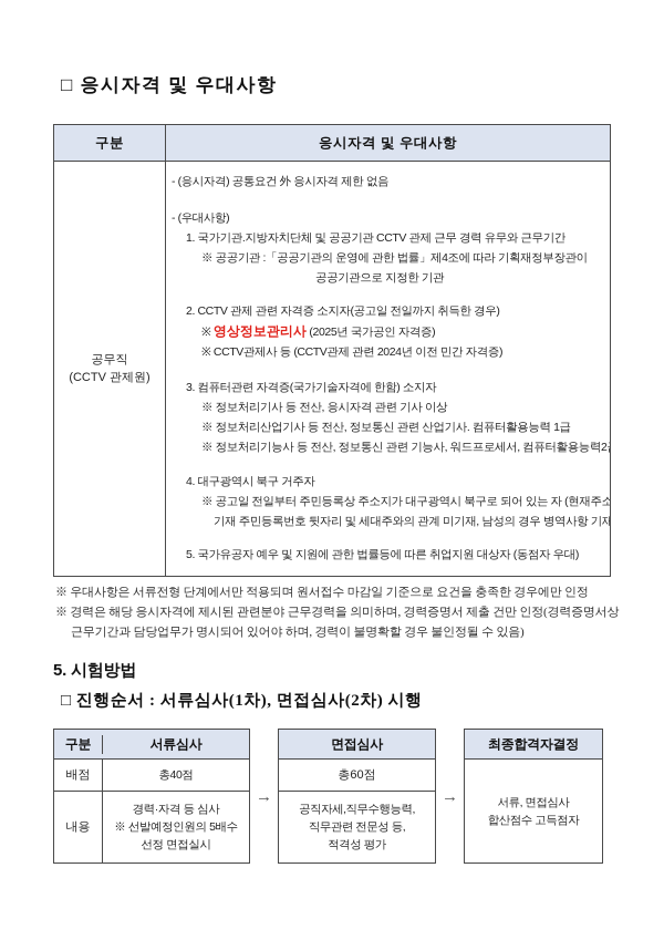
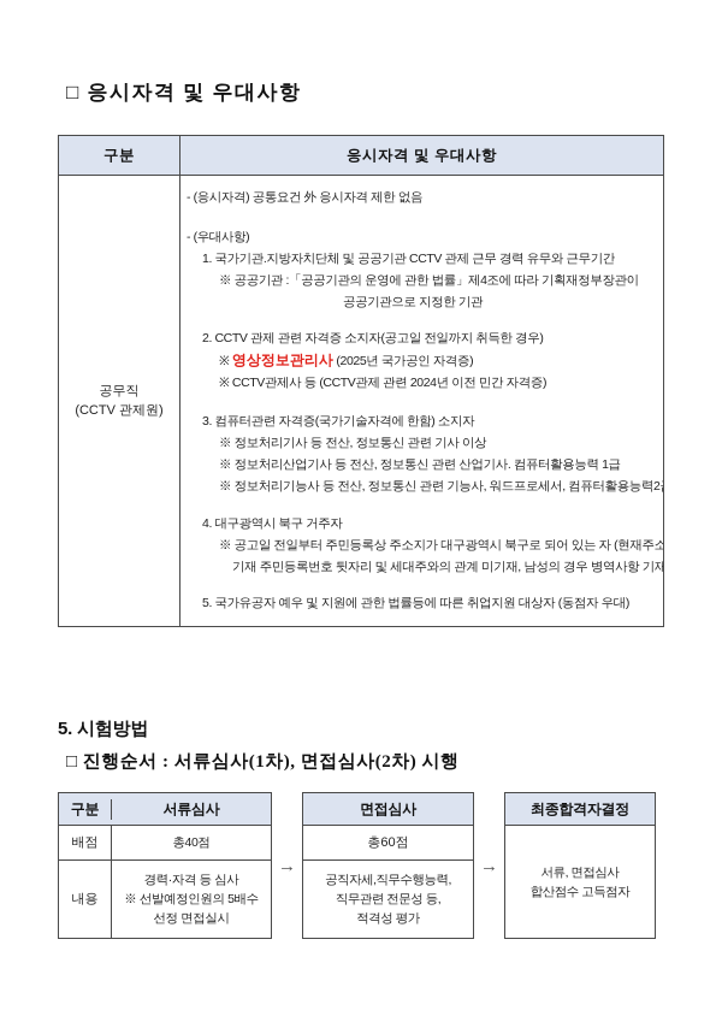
  □ 응시자격 및 우대사항
  구분
  응시자격 및 우대사항
  공무직
  (CCTV 관제원)
  - (응시자격) 공통요건 外 응시자격 제한 없음
  - (우대사항)
  1. 국가기관.지방자치단체 및 공공기관 CCTV 관제 근무 경력 유무와 근무기간
  ※ 공공기관 :「공공기관의 운영에 관한 법률」제4조에 따라 기획재정부장관이
  공공기관으로 지정한 기관
  2. CCTV 관제 관련 자격증 소지자(공고일 전일까지 취득한 경우)
  ※ 영상정보관리사 (2025년 국가공인 자격증)
  ※ CCTV관제사 등 (CCTV관제 관련 2024년 이전 민간 자격증)
  3. 컴퓨터관련 자격증(국가기술자격에 한함) 소지자
- ※ 정보처리기사 등 전산, 응시자격 관련 기사 이상
+ ※ 정보처리기사 등 전산, 정보통신 관련 기사 이상
  ※ 정보처리산업기사 등 전산, 정보통신 관련 산업기사. 컴퓨터활용능력 1급
  ※ 정보처리기능사 등 전산, 정보통신 관련 기능사, 워드프로세서, 컴퓨터활용능력2
  4. 대구광역시 북구 거주자
  ※ 공고일 전일부터 주민등록상 주소지가 대구광역시 북구로 되어 있는 자 (현재주소
  기재 주민등록번호 뒷자리 및 세대주와의 관계 미기재, 남성의 경우 병역사항 기재
  5. 국가유공자 예우 및 지원에 관한 법률등에 따른 취업지원 대상자 (동점자 우대)
- ※ 우대사항은 서류전형 단계에서만 적용되며 원서접수 마감일 기준으로 요건을 충족한 경우에만 인정
- ※ 경력은 해당 응시자격에 제시된 관련분야 근무경력을 의미하며, 경력증명서 제출 건만 인정(경력증명서상
- 근무기간과 담당업무가 명시되어 있어야 하며, 경력이 불명확할 경우 불인정될 수 있음)
  5. 시험방법
  □ 진행순서 : 서류심사(1차), 면접심사(2차) 시행
  구분
  서류심사
  배점
  총40점
  내용
  경력·자격 등 심사
  ※ 선발예정인원의 5배수
  선정 면접실시
  →
  면접심사
  총60점
  공직자세,직무수행능력,
  직무관련 전문성 등,
  적격성 평가
  →
  최종합격자결정
  서류, 면접심사
  합산점수 고득점자
